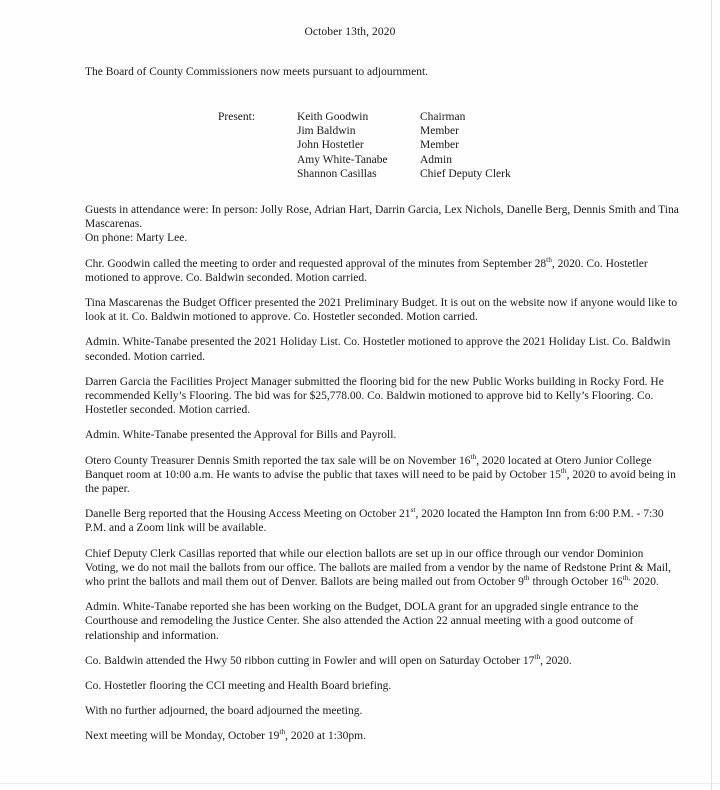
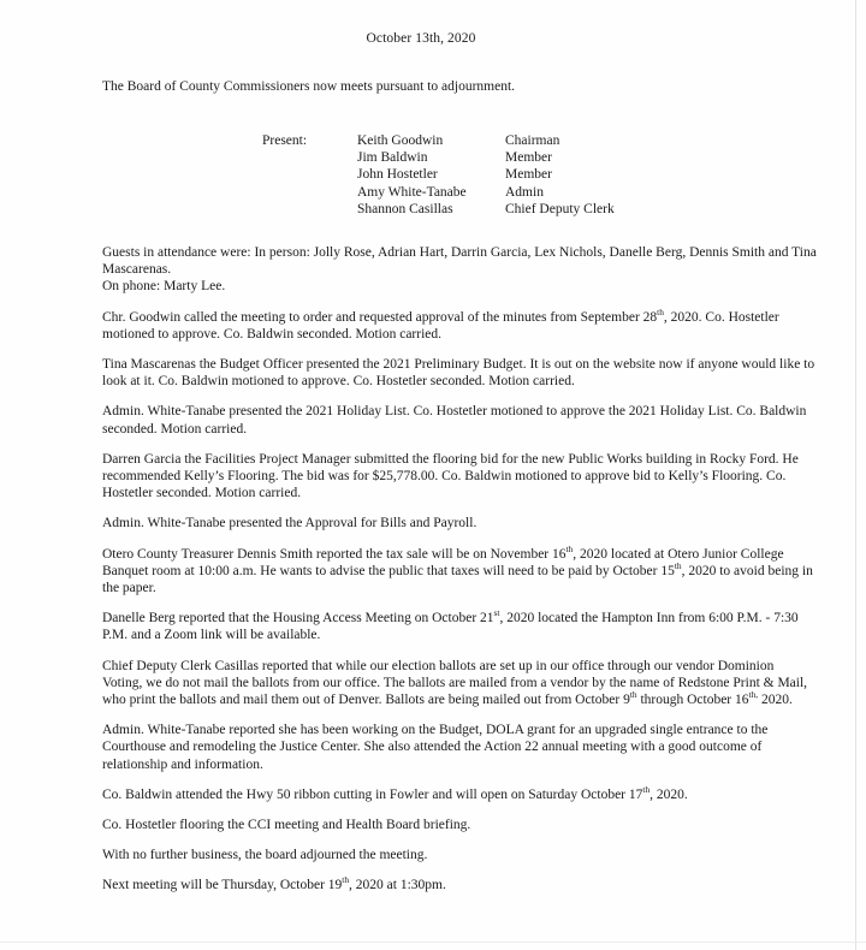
  October 13th, 2020
  The Board of County Commissioners now meets pursuant to adjournment.
  Present:
  Keith Goodwin
  Chairman
  Jim Baldwin
  Member
  John Hostetler
  Member
  Amy White-Tanabe
  Admin
  Shannon Casillas
  Chief Deputy Clerk
  Guests in attendance were: In person: Jolly Rose, Adrian Hart, Darrin Garcia, Lex Nichols, Danelle Berg, Dennis Smith and Tina Mascarenas.
  On phone: Marty Lee.
  Chr. Goodwin called the meeting to order and requested approval of the minutes from September 28th, 2020. Co. Hostetler motioned to approve. Co. Baldwin seconded. Motion carried.
  Tina Mascarenas the Budget Officer presented the 2021 Preliminary Budget. It is out on the website now if anyone would like to look at it. Co. Baldwin motioned to approve. Co. Hostetler seconded. Motion carried.
  Admin. White-Tanabe presented the 2021 Holiday List. Co. Hostetler motioned to approve the 2021 Holiday List. Co. Baldwin seconded. Motion carried.
  Darren Garcia the Facilities Project Manager submitted the flooring bid for the new Public Works building in Rocky Ford. He recommended Kelly’s Flooring. The bid was for $25,778.00. Co. Baldwin motioned to approve bid to Kelly’s Flooring. Co. Hostetler seconded. Motion carried.
  Admin. White-Tanabe presented the Approval for Bills and Payroll.
  Otero County Treasurer Dennis Smith reported the tax sale will be on November 16th, 2020 located at Otero Junior College Banquet room at 10:00 a.m. He wants to advise the public that taxes will need to be paid by October 15th, 2020 to avoid being in the paper.
  Danelle Berg reported that the Housing Access Meeting on October 21st, 2020 located the Hampton Inn from 6:00 P.M. - 7:30 P.M. and a Zoom link will be available.
  Chief Deputy Clerk Casillas reported that while our election ballots are set up in our office through our vendor Dominion Voting, we do not mail the ballots from our office. The ballots are mailed from a vendor by the name of Redstone Print & Mail, who print the ballots and mail them out of Denver. Ballots are being mailed out from October 9th through October 16th, 2020.
  Admin. White-Tanabe reported she has been working on the Budget, DOLA grant for an upgraded single entrance to the Courthouse and remodeling the Justice Center. She also attended the Action 22 annual meeting with a good outcome of relationship and information.
  Co. Baldwin attended the Hwy 50 ribbon cutting in Fowler and will open on Saturday October 17th, 2020.
  Co. Hostetler flooring the CCI meeting and Health Board briefing.
- With no further adjourned, the board adjourned the meeting.
+ With no further business, the board adjourned the meeting.
- Next meeting will be Monday, October 19th, 2020 at 1:30pm.
+ Next meeting will be Thursday, October 19th, 2020 at 1:30pm.
